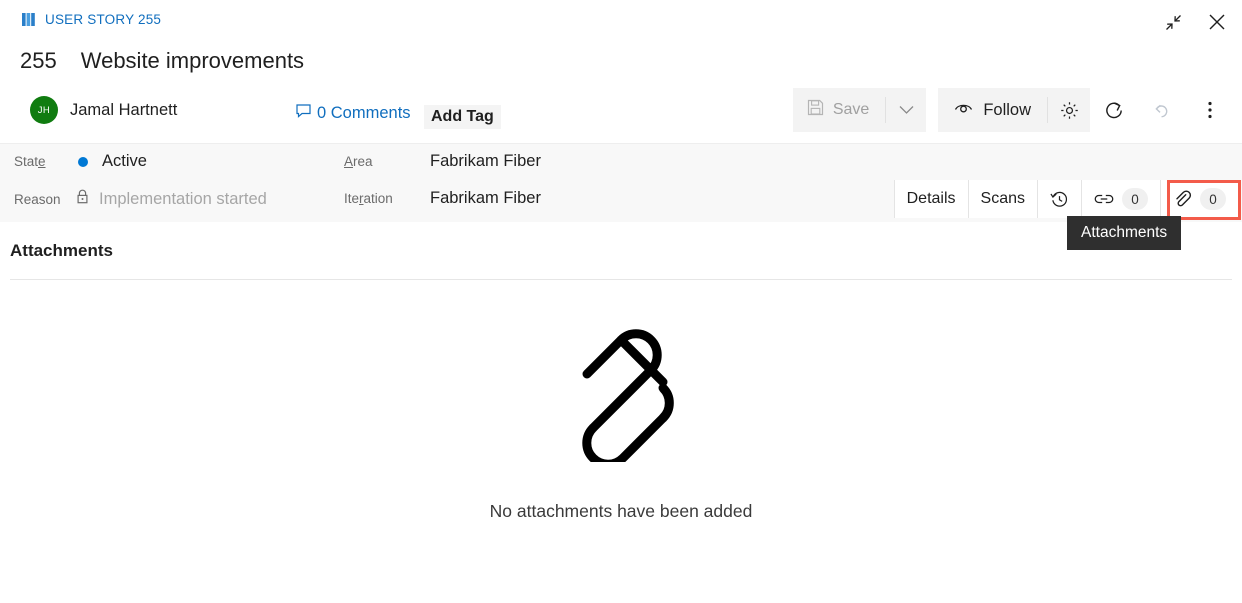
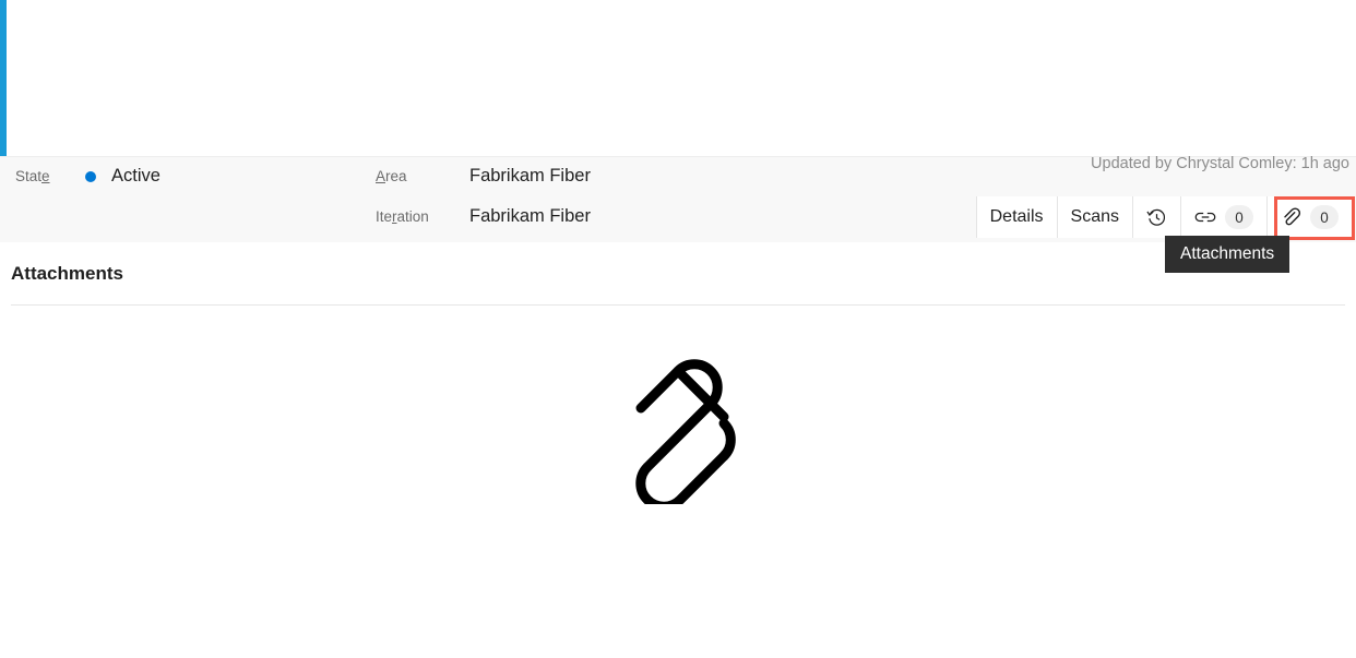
- USER STORY 255
- 255
- Website improvements
- JH
- Jamal Hartnett
- 0 Comments
- Add Tag
- Save
- Follow
  State
  Active
- Reason
- Implementation started
  Area
  Fabrikam Fiber
  Iteration
  Fabrikam Fiber
+ Updated by Chrystal Comley: 1h ago
  Details
  Scans
  0
  0
  Attachments
  Attachments
- No attachments have been added
